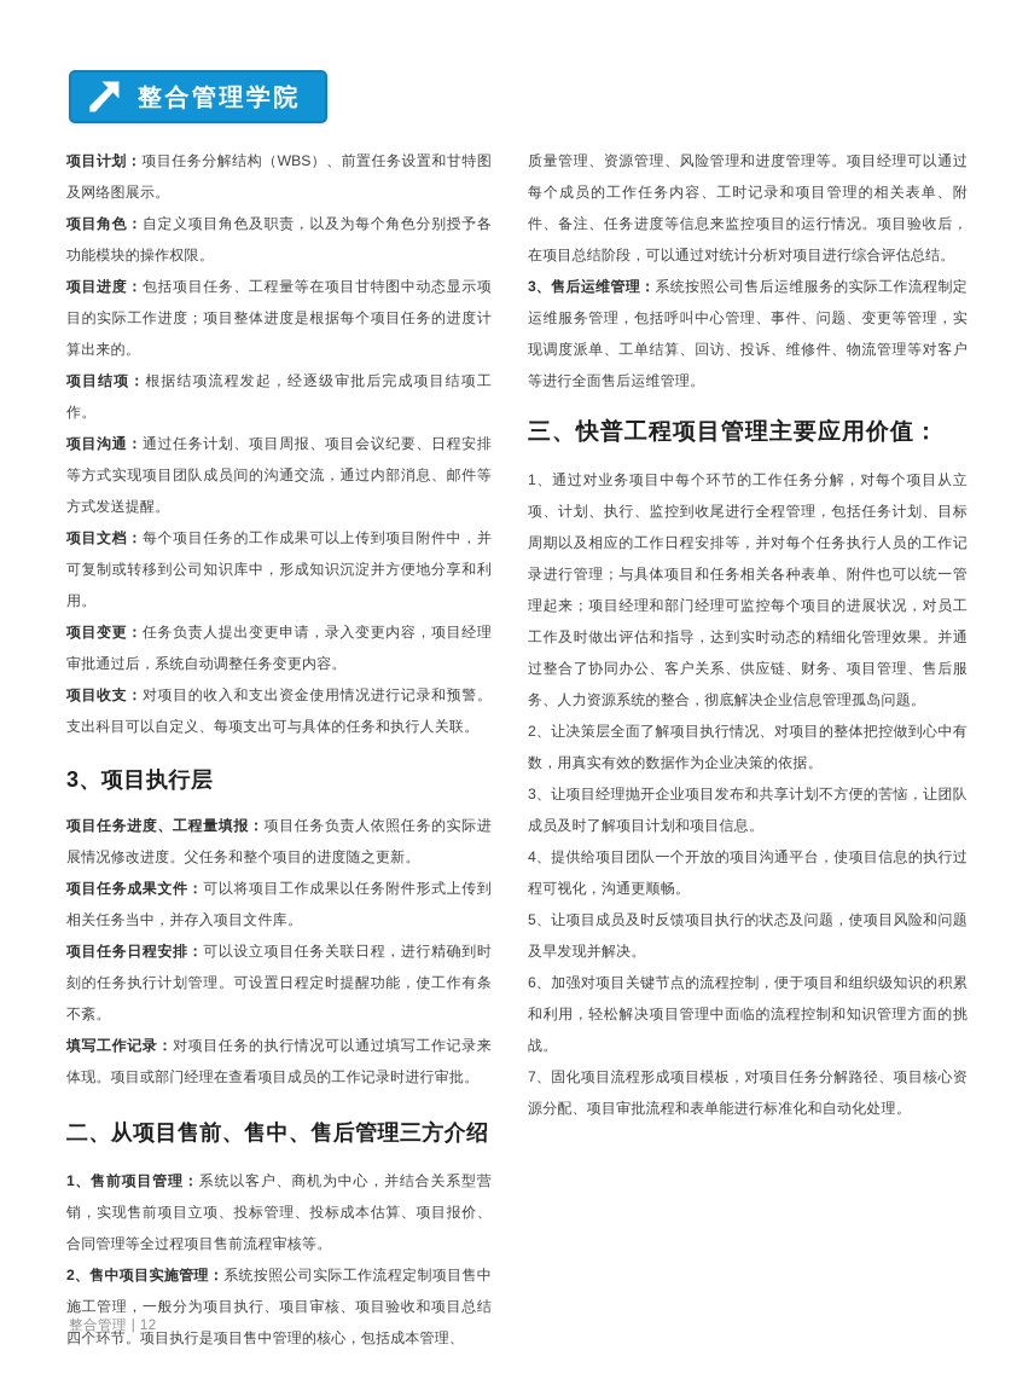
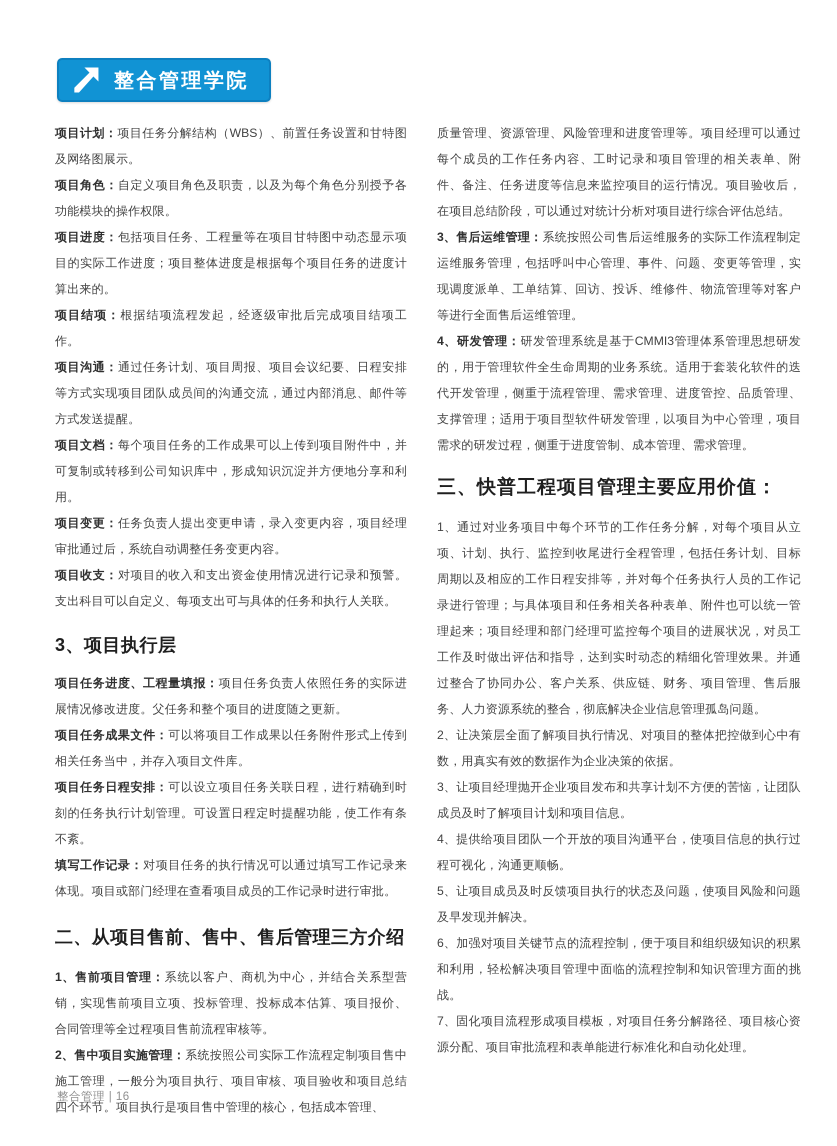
  整合管理学院
  项目计划：项目任务分解结构（WBS）、前置任务设置和甘特图及网络图展示。
  项目角色：自定义项目角色及职责，以及为每个角色分别授予各功能模块的操作权限。
  项目进度：包括项目任务、工程量等在项目甘特图中动态显示项目的实际工作进度；项目整体进度是根据每个项目任务的进度计算出来的。
  项目结项：根据结项流程发起，经逐级审批后完成项目结项工作。
  项目沟通：通过任务计划、项目周报、项目会议纪要、日程安排等方式实现项目团队成员间的沟通交流，通过内部消息、邮件等方式发送提醒。
  项目文档：每个项目任务的工作成果可以上传到项目附件中，并可复制或转移到公司知识库中，形成知识沉淀并方便地分享和利用。
  项目变更：任务负责人提出变更申请，录入变更内容，项目经理审批通过后，系统自动调整任务变更内容。
  项目收支：对项目的收入和支出资金使用情况进行记录和预警。支出科目可以自定义、每项支出可与具体的任务和执行人关联。
  3、项目执行层
  项目任务进度、工程量填报：项目任务负责人依照任务的实际进展情况修改进度。父任务和整个项目的进度随之更新。
  项目任务成果文件：可以将项目工作成果以任务附件形式上传到相关任务当中，并存入项目文件库。
  项目任务日程安排：可以设立项目任务关联日程，进行精确到时刻的任务执行计划管理。可设置日程定时提醒功能，使工作有条不紊。
  填写工作记录：对项目任务的执行情况可以通过填写工作记录来体现。项目或部门经理在查看项目成员的工作记录时进行审批。
  二、从项目售前、售中、售后管理三方介绍
  1、售前项目管理：系统以客户、商机为中心，并结合关系型营销，实现售前项目立项、投标管理、投标成本估算、项目报价、合同管理等全过程项目售前流程审核等。
  2、售中项目实施管理：系统按照公司实际工作流程定制项目售中施工管理，一般分为项目执行、项目审核、项目验收和项目总结四个环节。项目执行是项目售中管理的核心，包括成本管理、
  质量管理、资源管理、风险管理和进度管理等。项目经理可以通过每个成员的工作任务内容、工时记录和项目管理的相关表单、附件、备注、任务进度等信息来监控项目的运行情况。项目验收后，在项目总结阶段，可以通过对统计分析对项目进行综合评估总结。
  3、售后运维管理：系统按照公司售后运维服务的实际工作流程制定运维服务管理，包括呼叫中心管理、事件、问题、变更等管理，实现调度派单、工单结算、回访、投诉、维修件、物流管理等对客户等进行全面售后运维管理。
+ 4、研发管理：研发管理系统是基于CMMI3管理体系管理思想研发的，用于管理软件全生命周期的业务系统。适用于套装化软件的迭代开发管理，侧重于流程管理、需求管理、进度管控、品质管理、支撑管理；适用于项目型软件研发管理，以项目为中心管理，项目需求的研发过程，侧重于进度管制、成本管理、需求管理。
  三、快普工程项目管理主要应用价值：
  1、通过对业务项目中每个环节的工作任务分解，对每个项目从立项、计划、执行、监控到收尾进行全程管理，包括任务计划、目标周期以及相应的工作日程安排等，并对每个任务执行人员的工作记录进行管理；与具体项目和任务相关各种表单、附件也可以统一管理起来；项目经理和部门经理可监控每个项目的进展状况，对员工工作及时做出评估和指导，达到实时动态的精细化管理效果。并通过整合了协同办公、客户关系、供应链、财务、项目管理、售后服务、人力资源系统的整合，彻底解决企业信息管理孤岛问题。
  2、让决策层全面了解项目执行情况、对项目的整体把控做到心中有数，用真实有效的数据作为企业决策的依据。
  3、让项目经理抛开企业项目发布和共享计划不方便的苦恼，让团队成员及时了解项目计划和项目信息。
  4、提供给项目团队一个开放的项目沟通平台，使项目信息的执行过程可视化，沟通更顺畅。
  5、让项目成员及时反馈项目执行的状态及问题，使项目风险和问题及早发现并解决。
  6、加强对项目关键节点的流程控制，便于项目和组织级知识的积累和利用，轻松解决项目管理中面临的流程控制和知识管理方面的挑战。
  7、固化项目流程形成项目模板，对项目任务分解路径、项目核心资源分配、项目审批流程和表单能进行标准化和自动化处理。
- 整合管理 | 12
+ 整合管理 | 16
